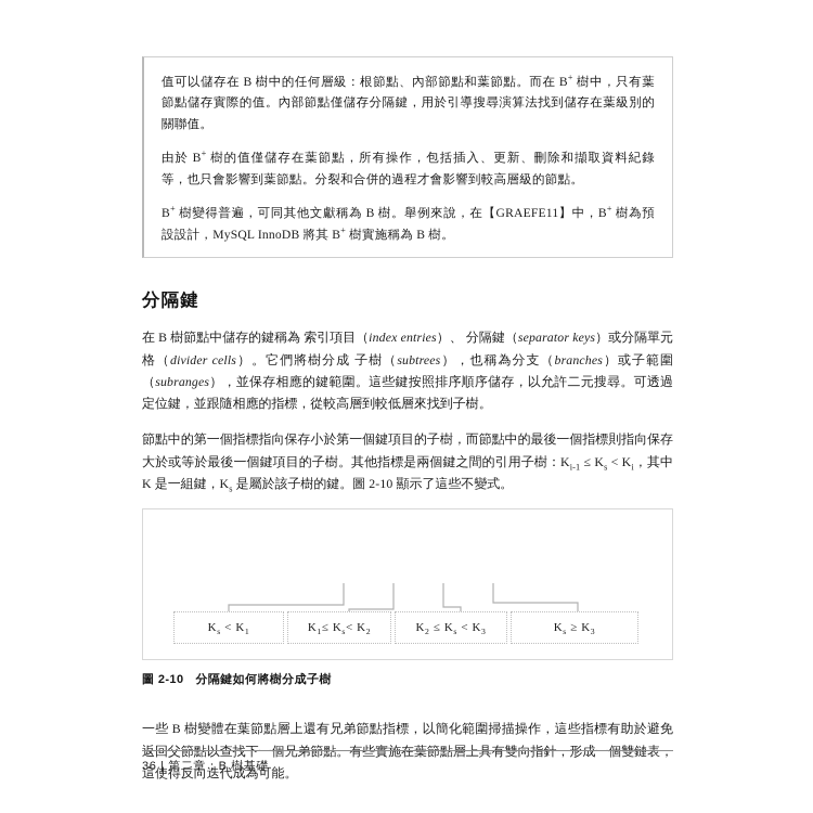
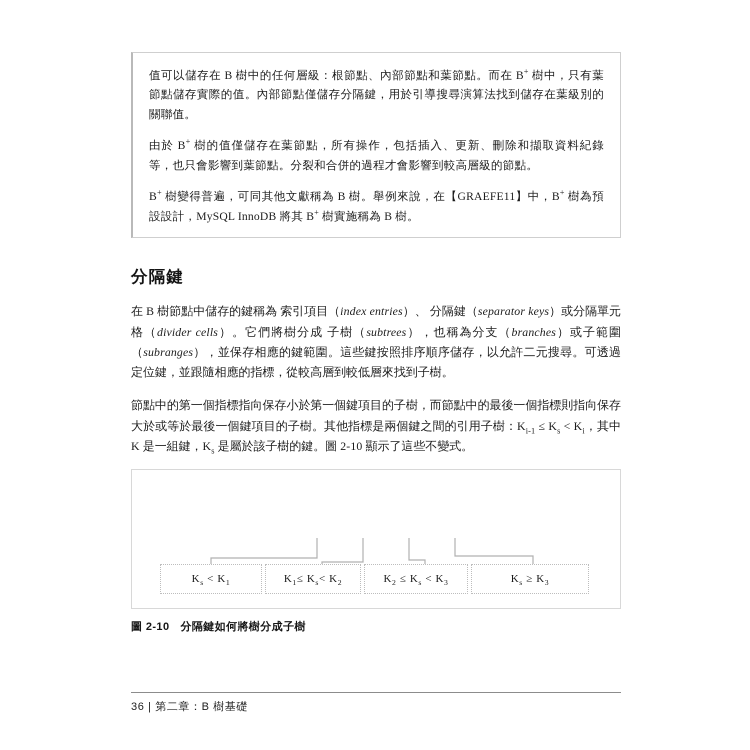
  值可以儲存在 B 樹中的任何層級：根節點、內部節點和葉節點。而在 B+ 樹中，只有葉節點儲存實際的值。內部節點僅儲存分隔鍵，用於引導搜尋演算法找到儲存在葉級別的關聯值。
  由於 B+ 樹的值僅儲存在葉節點，所有操作，包括插入、更新、刪除和擷取資料紀錄等，也只會影響到葉節點。分裂和合併的過程才會影響到較高層級的節點。
  B+ 樹變得普遍，可同其他文獻稱為 B 樹。舉例來說，在【GRAEFE11】中，B+ 樹為預設設計，MySQL InnoDB 將其 B+ 樹實施稱為 B 樹。
  分隔鍵
  在 B 樹節點中儲存的鍵稱為 索引項目（index entries）、 分隔鍵（separator keys）或分隔單元格（divider cells）。它們將樹分成 子樹（subtrees），也稱為分支（branches）或子範圍（subranges），並保存相應的鍵範圍。這些鍵按照排序順序儲存，以允許二元搜尋。可透過定位鍵，並跟隨相應的指標，從較高層到較低層來找到子樹。
  節點中的第一個指標指向保存小於第一個鍵項目的子樹，而節點中的最後一個指標則指向保存大於或等於最後一個鍵項目的子樹。其他指標是兩個鍵之間的引用子樹：Ki-1 ≤ Ks < Ki，其中 K 是一組鍵，Ks 是屬於該子樹的鍵。圖 2-10 顯示了這些不變式。
  Ks < K1
  K1≤ Ks< K2
  K2 ≤ Ks < K3
  Ks ≥ K3
  圖 2-10 分隔鍵如何將樹分成子樹
- 一些 B 樹變體在葉節點層上還有兄弟節點指標，以簡化範圍掃描操作，這些指標有助於避免返回父節點以查找下一個兄弟節點。有些實施在葉節點層上具有雙向指針，形成一個雙鏈表，這使得反向迭代成為可能。
  36 | 第二章：B 樹基礎
